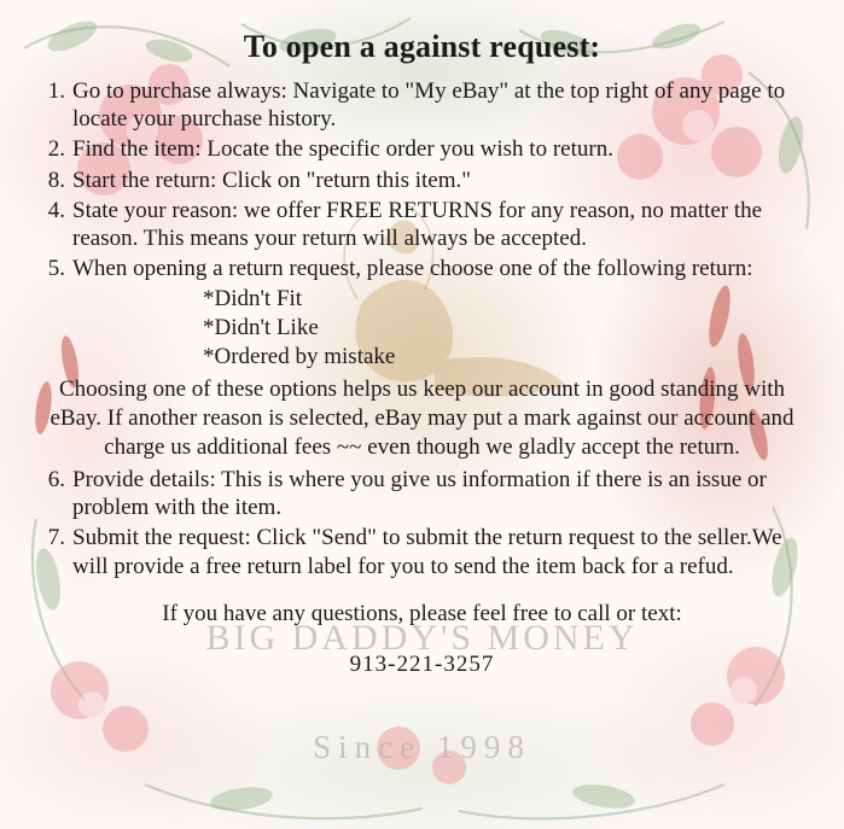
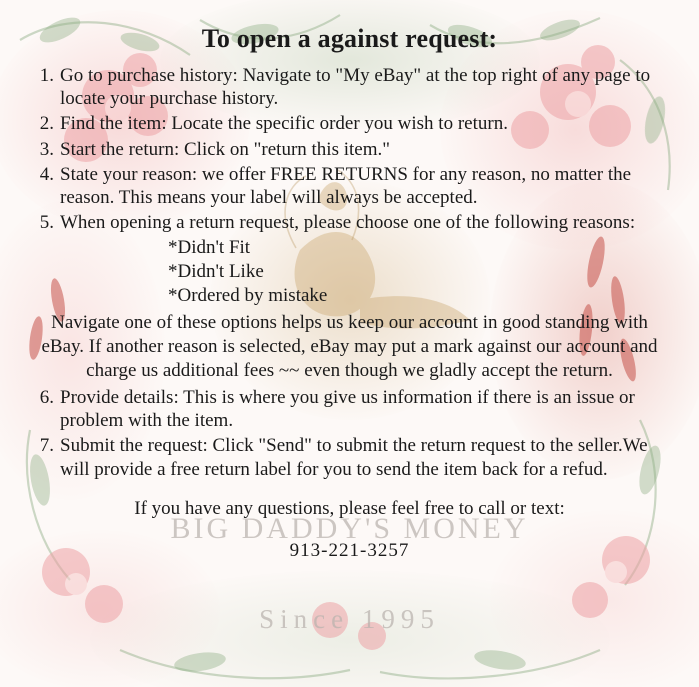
  BIG DADDY'S MONEY
- Since 1998
+ Since 1995
  To open a against request:
  1.
- Go to purchase always: Navigate to "My eBay" at the top right of any page to locate your purchase history.
+ Go to purchase history: Navigate to "My eBay" at the top right of any page to locate your purchase history.
  2.
  Find the item: Locate the specific order you wish to return.
- 8.
+ 3.
  Start the return: Click on "return this item."
  4.
- State your reason: we offer FREE RETURNS for any reason, no matter the reason. This means your return will always be accepted.
+ State your reason: we offer FREE RETURNS for any reason, no matter the reason. This means your label will always be accepted.
  5.
- When opening a return request, please choose one of the following return:
+ When opening a return request, please choose one of the following reasons:
  *Didn't Fit
  *Didn't Like
  *Ordered by mistake
- Choosing one of these options helps us keep our account in good standing with eBay. If another reason is selected, eBay may put a mark against our account and charge us additional fees ~~ even though we gladly accept the return.
+ Navigate one of these options helps us keep our account in good standing with eBay. If another reason is selected, eBay may put a mark against our account and charge us additional fees ~~ even though we gladly accept the return.
  6.
  Provide details: This is where you give us information if there is an issue or problem with the item.
  7.
  Submit the request: Click "Send" to submit the return request to the seller.We will provide a free return label for you to send the item back for a refud.
  If you have any questions, please feel free to call or text:
  913-221-3257
